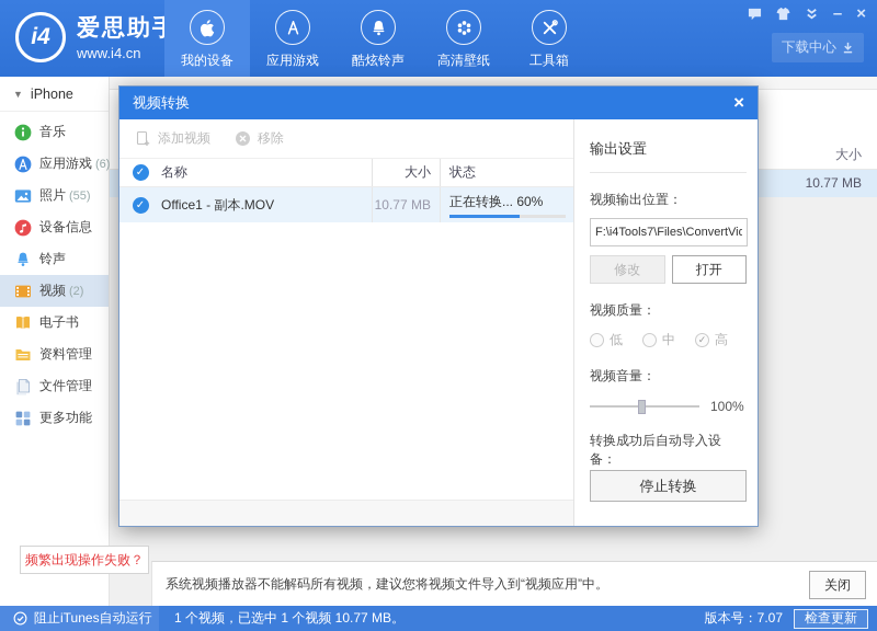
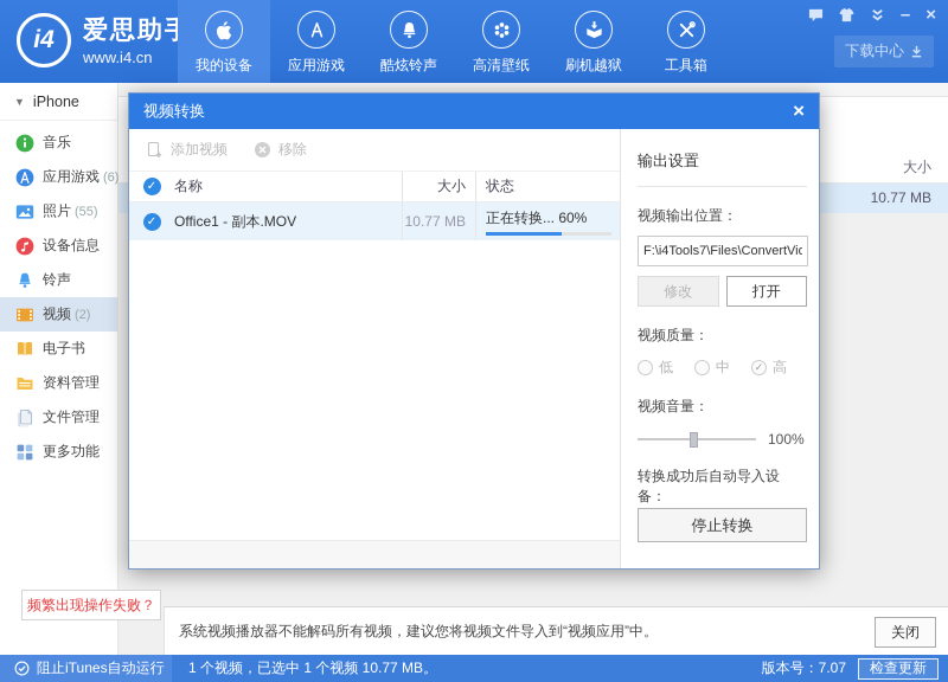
  i4
  爱思助
  www.i4.cn
  我的设备
  应用游戏
  酷炫铃声
  高清壁纸
+ 刷机越狱
  工具箱
  –
  ×
  下载中心
  大小
  10.77 MB
  ▼
  iPhone
  音乐
  应用游戏
  (6)
  照片
  (55)
  设备信息
  铃声
  视频
  (2)
  电子书
  资料管理
  文件管理
  更多功能
  视频转换
  ×
  添加视频
  移除
  ✓
  名称
  大小
  状态
  ✓
  Office1 - 副本.MOV
  10.77 MB
  正在转换... 60%
  输出设置
  视频输出位置：
  F:\i4Tools7\Files\ConvertVid
  修改
  打开
  视频质量：
  低
  中
  ✓
  高
  视频音量：
  100%
  转换成功后自动导入设备：
  停止转换
  频繁出现操作失败？
  系统视频播放器不能解码所有视频，建议您将视频文件导入到“视频应用”中。
  关闭
  阻止iTunes自动运行
  1 个视频，已选中 1 个视频 10.77 MB。
  版本号：7.07
  检查更新
